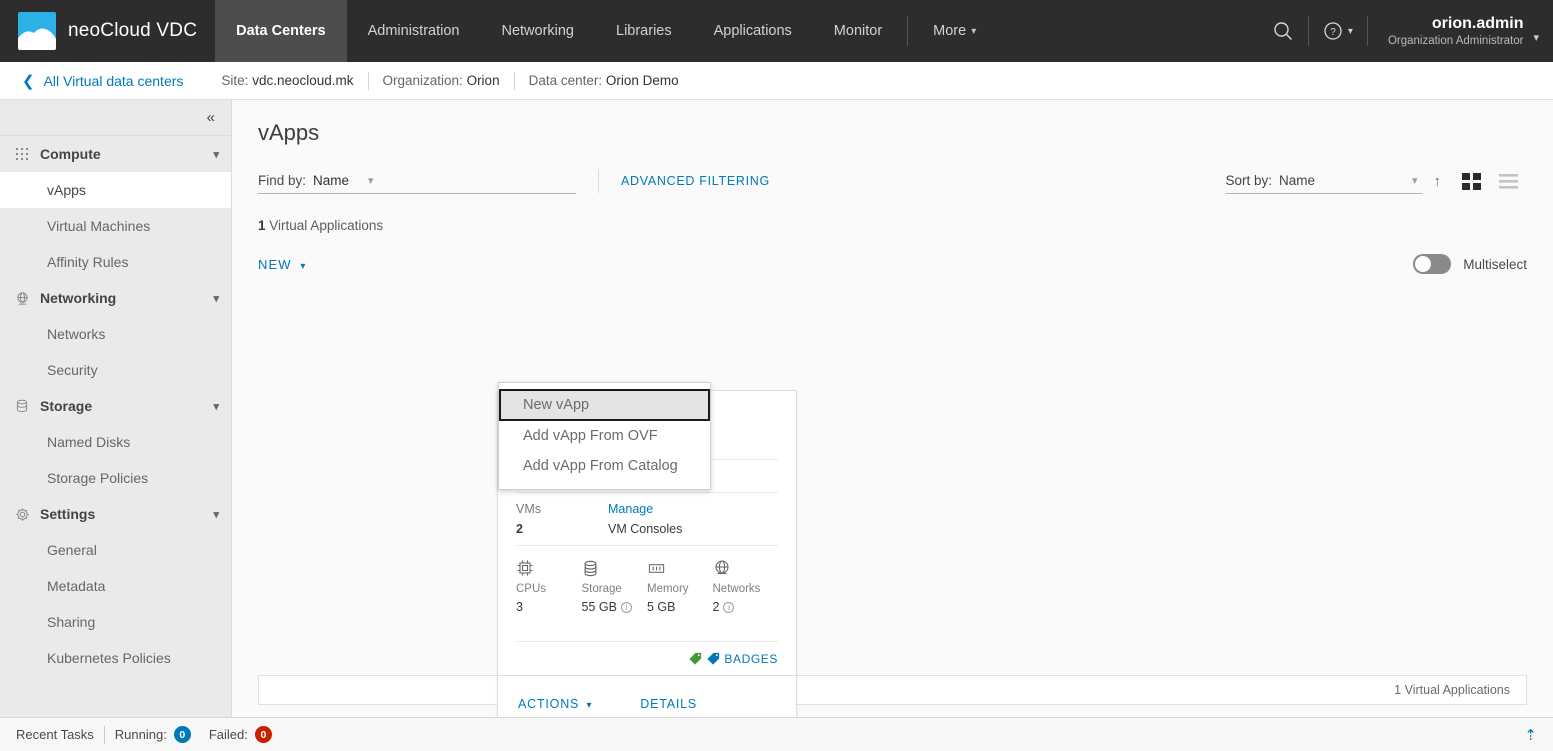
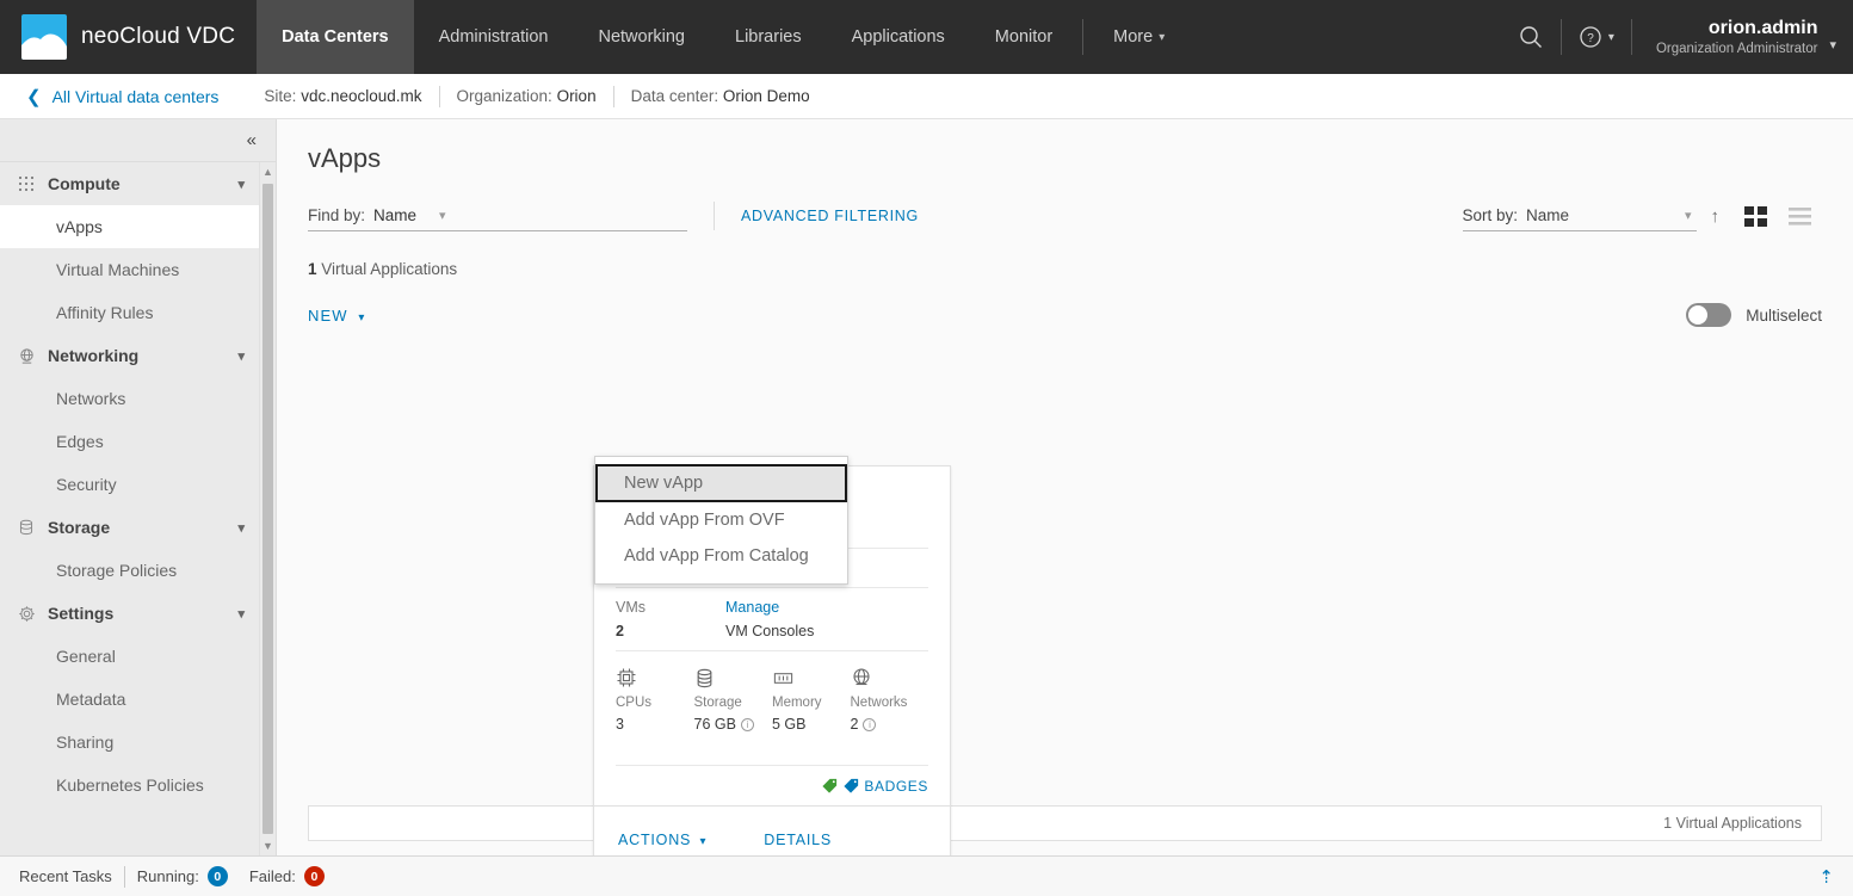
  neoCloud VDC
  Data Centers
  Administration
  Networking
  Libraries
  Applications
  Monitor
  More
  ▾
  ?
  ▾
  orion.admin
  Organization Administrator
  ▾
  ❮
  All Virtual data centers
  Site: vdc.neocloud.mk
  Organization: Orion
  Data center: Orion Demo
  «
  Compute
  ▾
  vApps
  Virtual Machines
  Affinity Rules
  Networking
  ▾
  Networks
+ Edges
  Security
  Storage
  ▾
- Named Disks
  Storage Policies
  Settings
  ▾
  General
  Metadata
  Sharing
  Kubernetes Policies
+ ▲
+ ▼
  vApps
  Find by:
  Name
  ▾
  ADVANCED FILTERING
  Sort by:
  Name
  ▾
  ↑
  1 Virtual Applications
  NEW ▾
  Multiselect
  VMs
  2
  Manage
  VM Consoles
  CPUs
  3
  Storage
- 55 GB
+ 76 GB
  i
  Memory
  5 GB
  Networks
  2
  i
  BADGES
  ACTIONS ▾
  DETAILS
  New vApp
  Add vApp From OVF
  Add vApp From Catalog
  1 Virtual Applications
  Recent Tasks
  Running:
  0
  Failed:
  0
  ⇡
